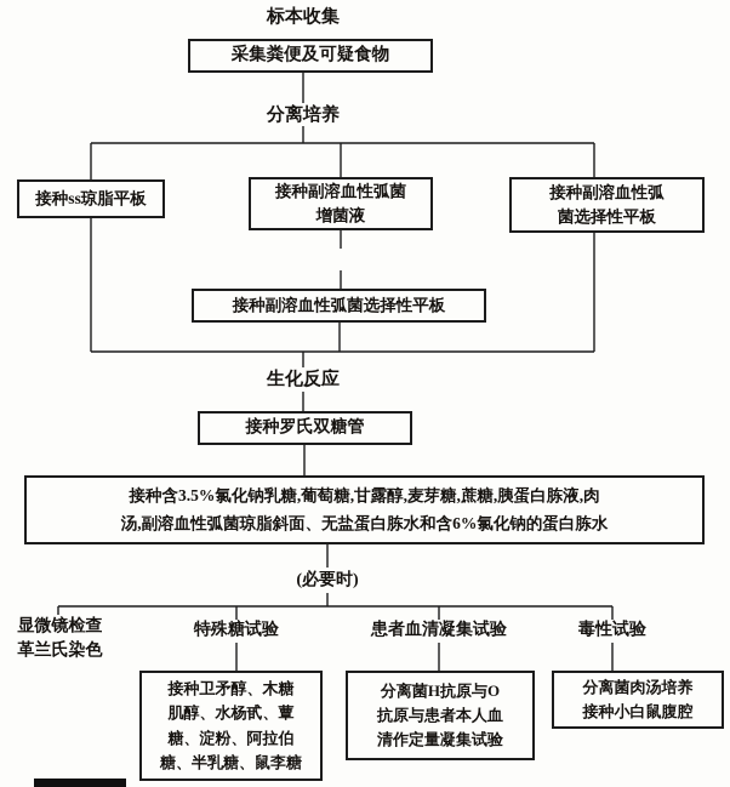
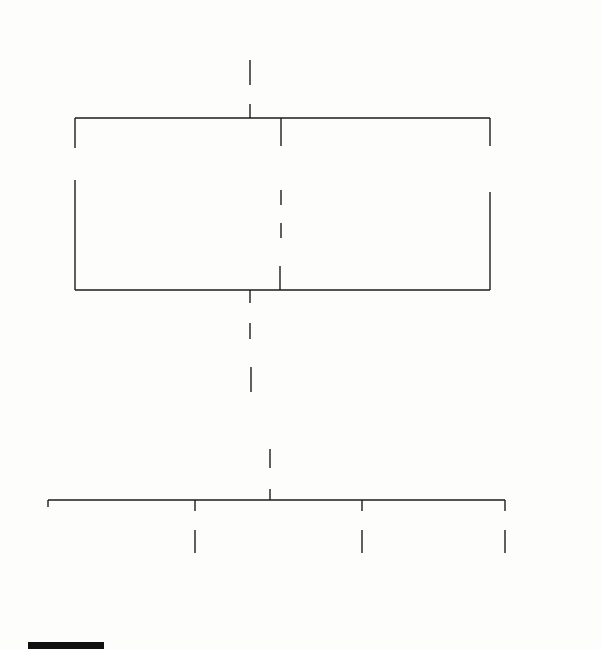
- 标本收集
- 采集粪便及可疑食物
- 分离培养
- 接种ss琼脂平板
- 接种副溶血性弧菌
- 增菌液
- 接种副溶血性弧
- 菌选择性平板
- 接种副溶血性弧菌选择性平板
- 生化反应
- 接种罗氏双糖管
- 接种含3.5%氯化钠乳糖,葡萄糖,甘露醇,麦芽糖,蔗糖,胰蛋白胨液,肉
- 汤,副溶血性弧菌琼脂斜面、无盐蛋白胨水和含6%氯化钠的蛋白胨水
- (必要时)
- 显微镜检查
- 革兰氏染色
- 特殊糖试验
- 接种卫矛醇、木糖
- 肌醇、水杨甙、蕈
- 糖、淀粉、阿拉伯
- 糖、半乳糖、鼠李糖
- 患者血清凝集试验
- 分离菌H抗原与O
- 抗原与患者本人血
- 清作定量凝集试验
- 毒性试验
- 分离菌肉汤培养
- 接种小白鼠腹腔
